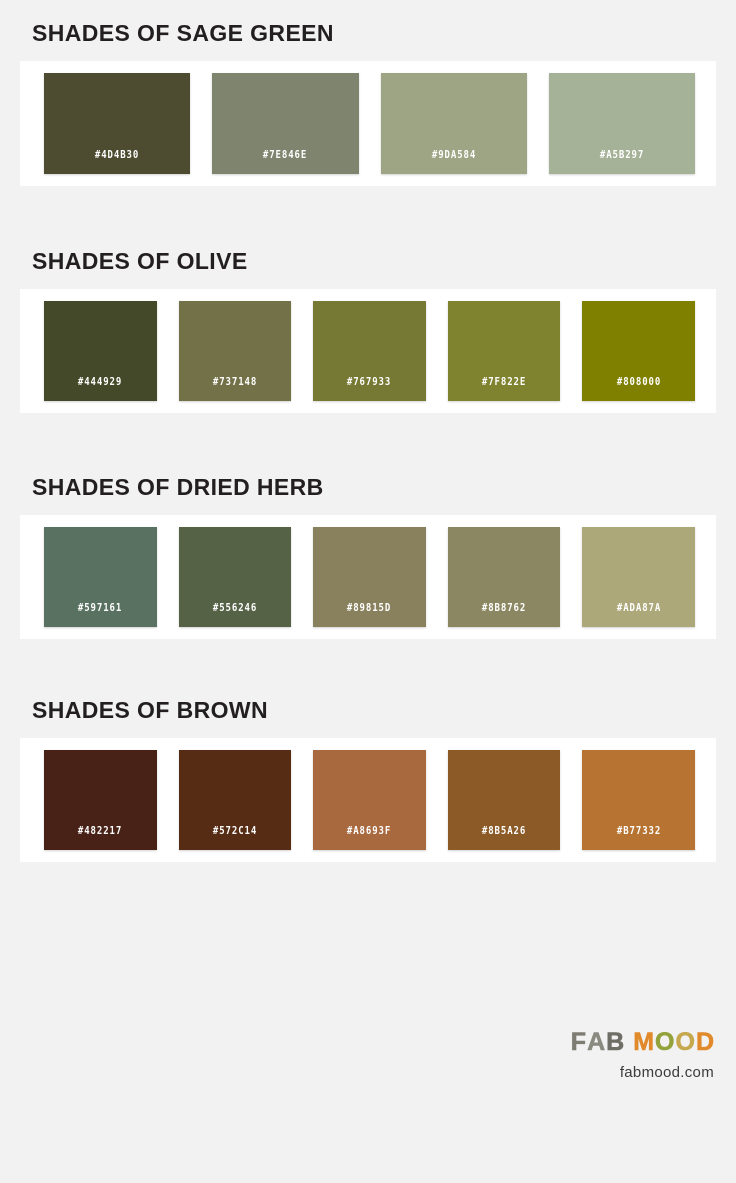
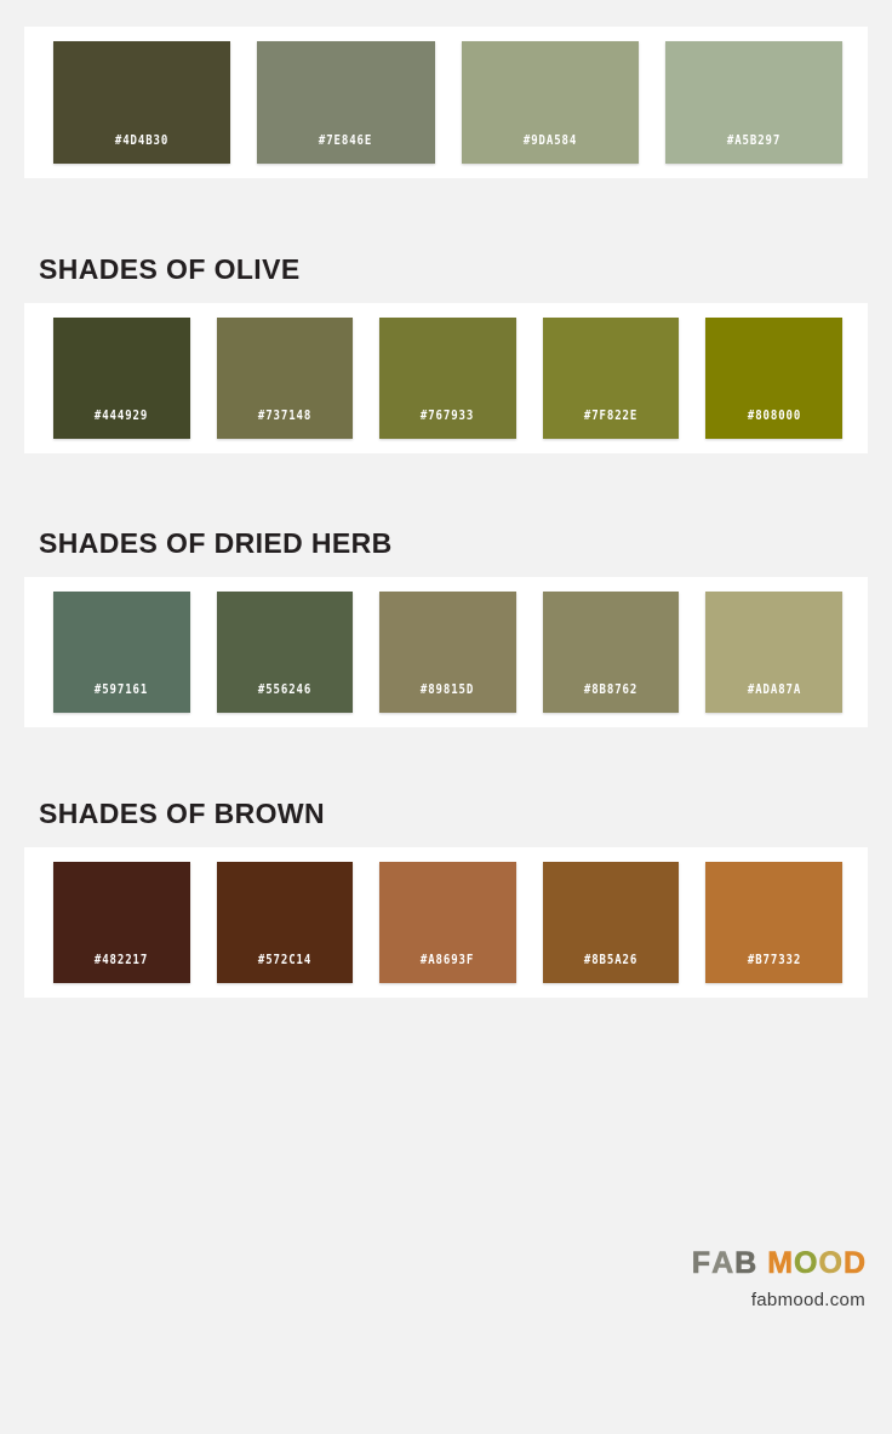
- SHADES OF SAGE GREEN
  #4D4B30
  #7E846E
  #9DA584
  #A5B297
  SHADES OF OLIVE
  #444929
  #737148
  #767933
  #7F822E
  #808000
  SHADES OF DRIED HERB
  #597161
  #556246
  #89815D
  #8B8762
  #ADA87A
  SHADES OF BROWN
  #482217
  #572C14
  #A8693F
  #8B5A26
  #B77332
  F
  A
  B
  M
  O
  O
  D
  fabmood.com
